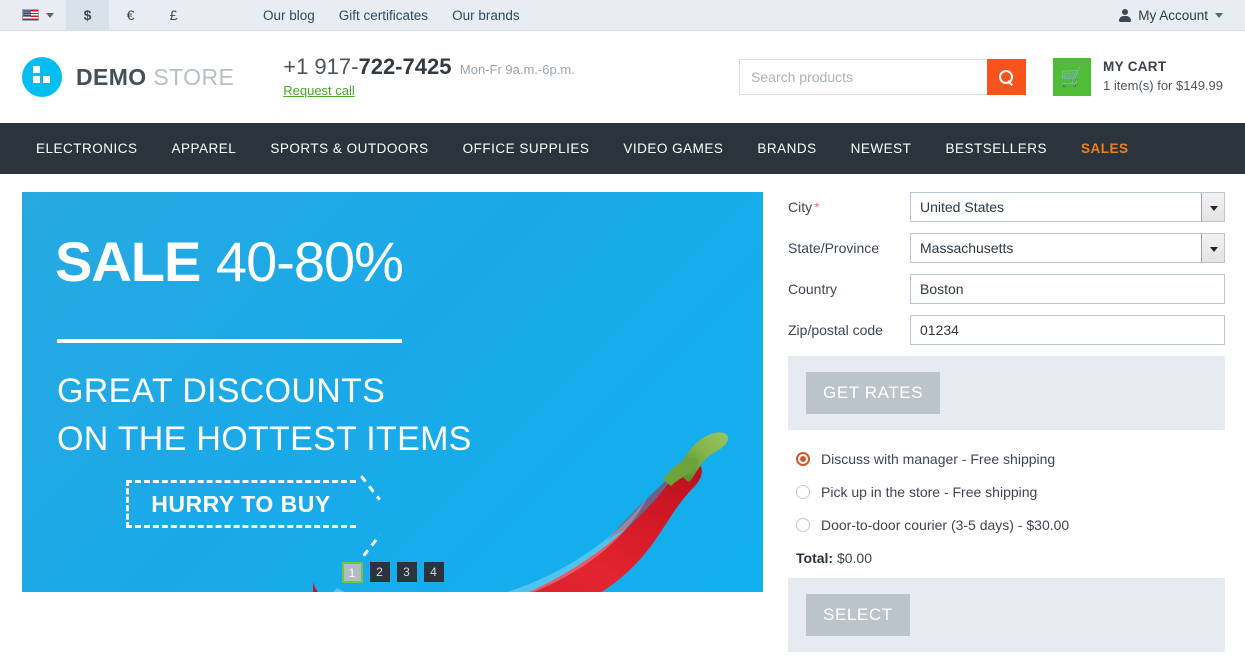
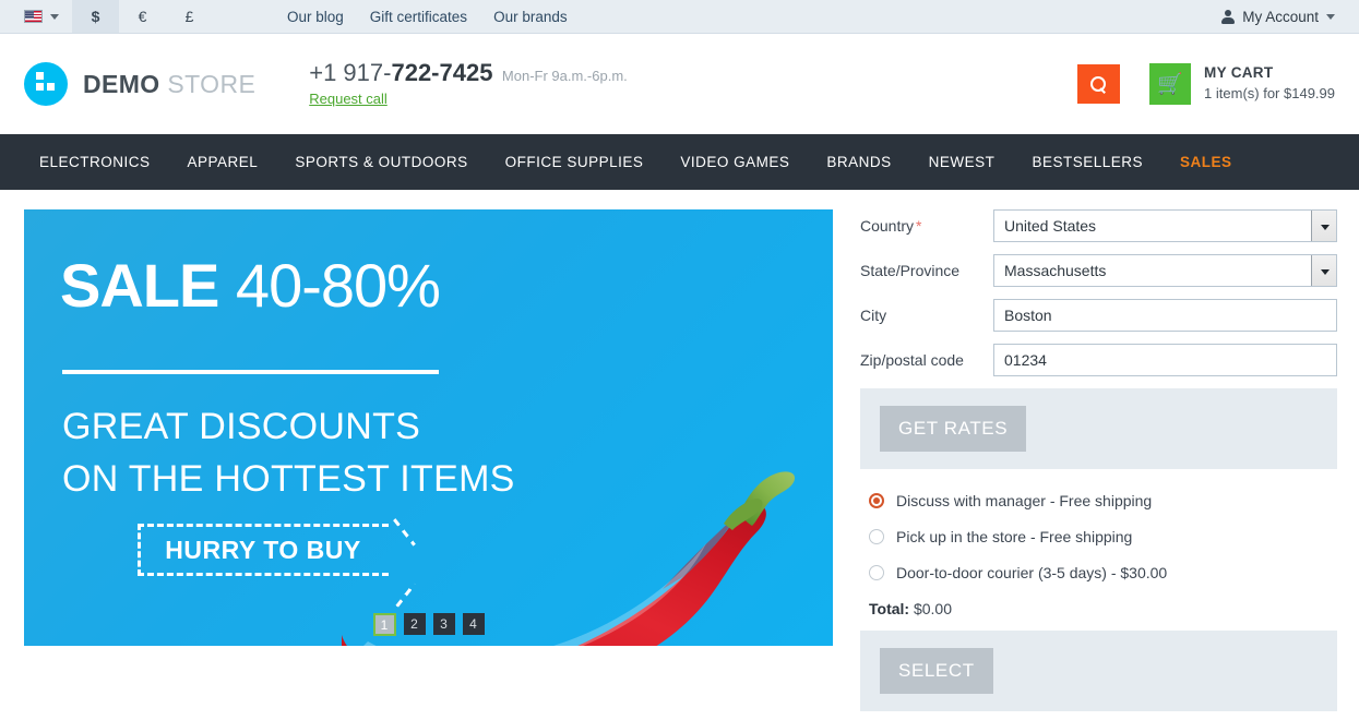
  $
  €
  £
  Our blog
  Gift certificates
  Our brands
  My Account
  DEMO STORE
  +1 917-722-7425 Mon-Fr 9a.m.-6p.m.
  Request call
- Search products
  🛒
  MY CART
  1 item(s) for $149.99
  ELECTRONICS
  APPAREL
  SPORTS & OUTDOORS
  OFFICE SUPPLIES
  VIDEO GAMES
  BRANDS
  NEWEST
  BESTSELLERS
  SALES
  SALE 40-80%
  GREAT DISCOUNTS
  ON THE HOTTEST ITEMS
  HURRY TO BUY
  1
  2
  3
  4
- City *
+ Country *
  United States
  State/Province
  Massachusetts
- Country
+ City
  Boston
  Zip/postal code
  01234
  GET RATES
  Discuss with manager - Free shipping
  Pick up in the store - Free shipping
  Door-to-door courier (3-5 days) - $30.00
  Total: $0.00
  SELECT
